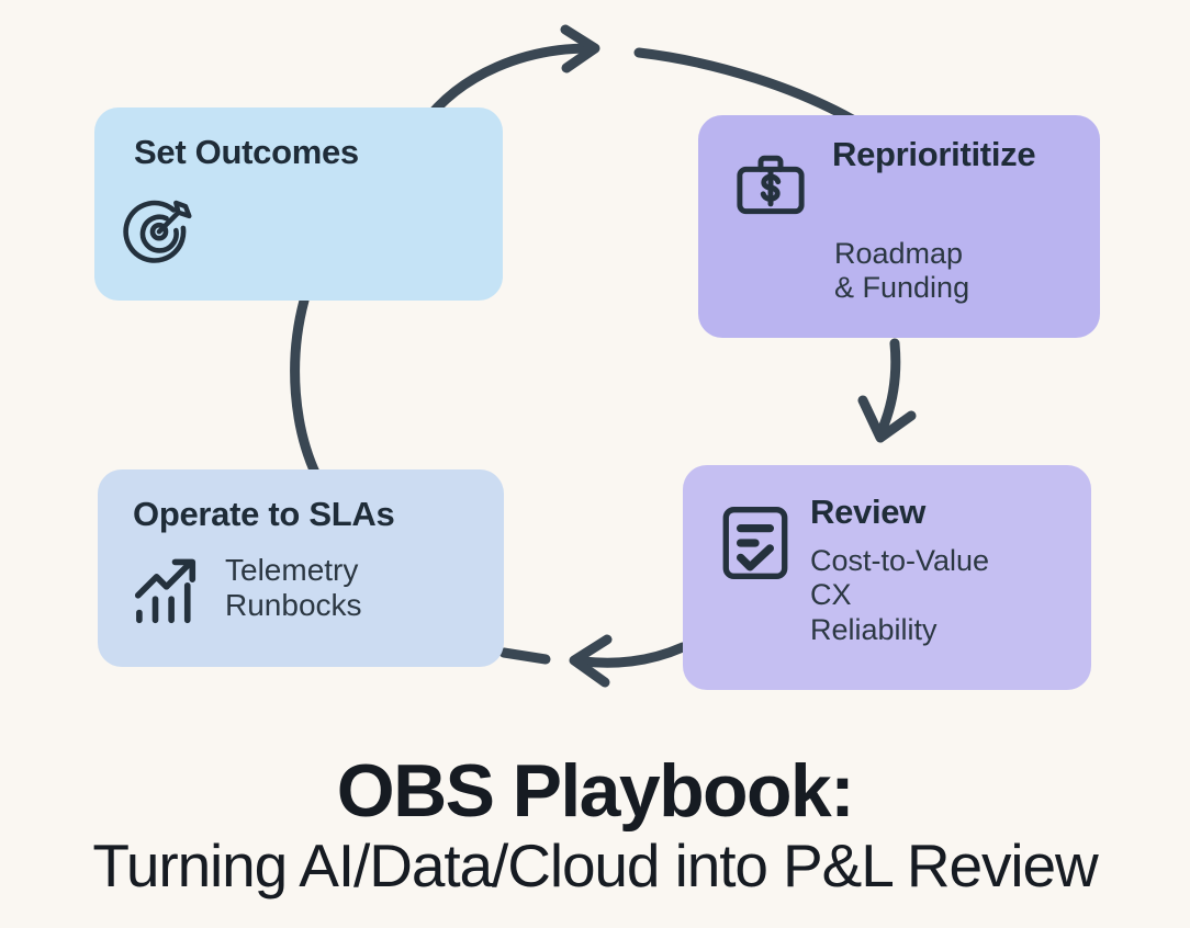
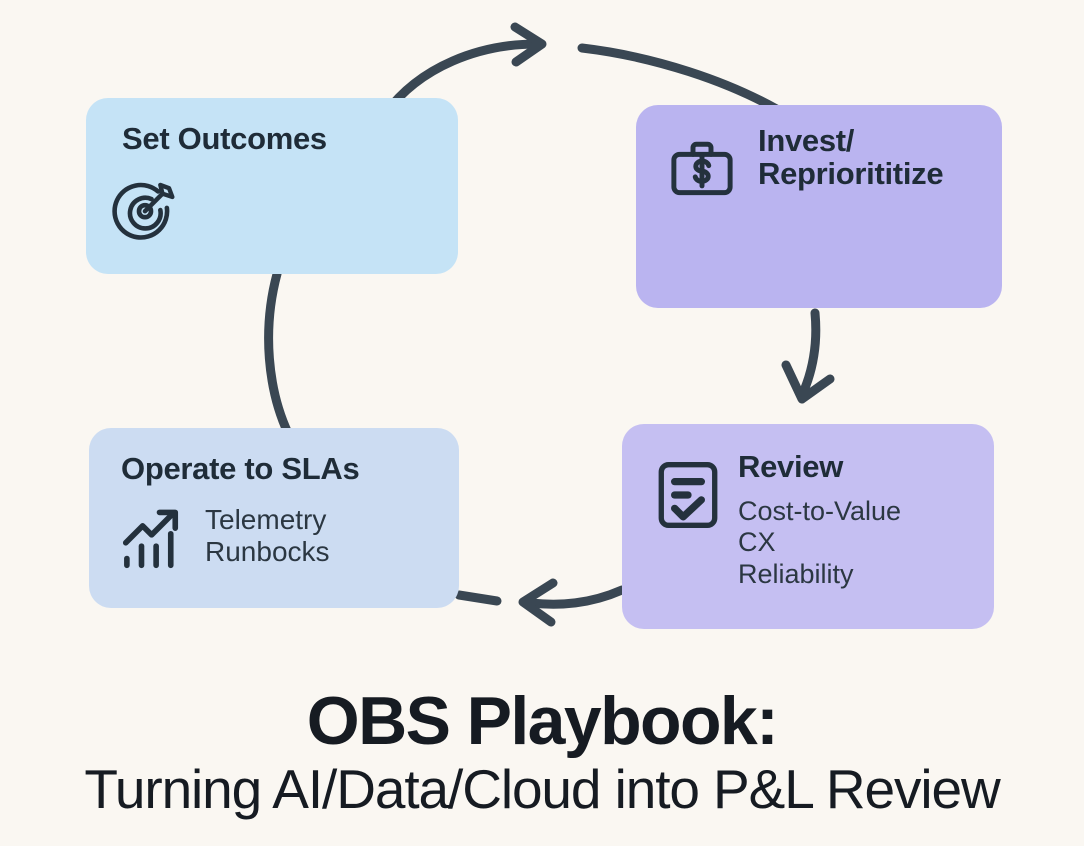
  Set Outcomes
+ Invest/
  Repriorititize
- Roadmap
- & Funding
  Review
  Cost-to-Value
  CX
  Reliability
  Operate to SLAs
  Telemetry
  Runbocks
  OBS Playbook:
  Turning AI/Data/Cloud into P&L Review
